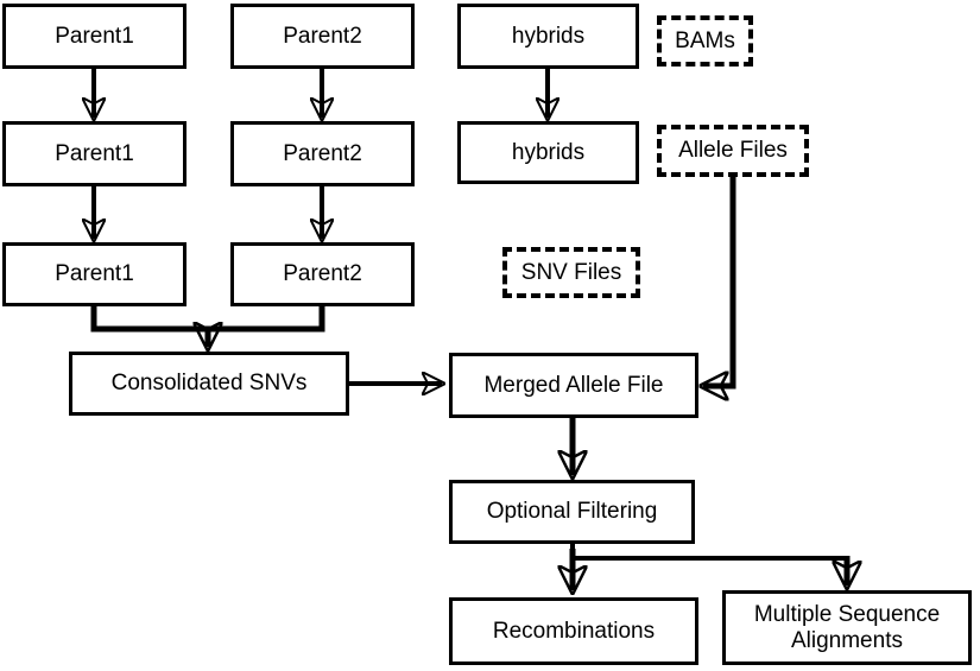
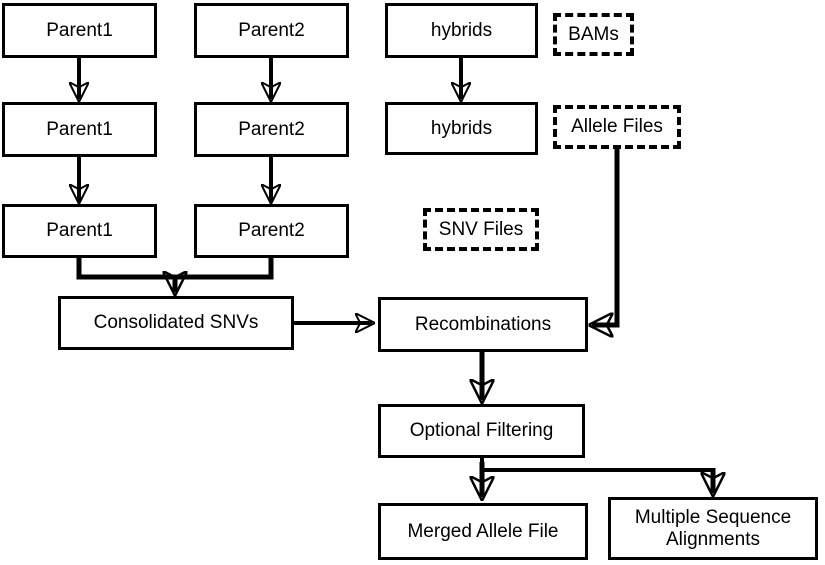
  Parent1
  Parent2
  hybrids
  BAMs
  Parent1
  Parent2
  hybrids
  Allele Files
  Parent1
  Parent2
  SNV Files
  Consolidated SNVs
- Merged Allele File
+ Recombinations
  Optional Filtering
- Recombinations
+ Merged Allele File
  Multiple Sequence
  Alignments
